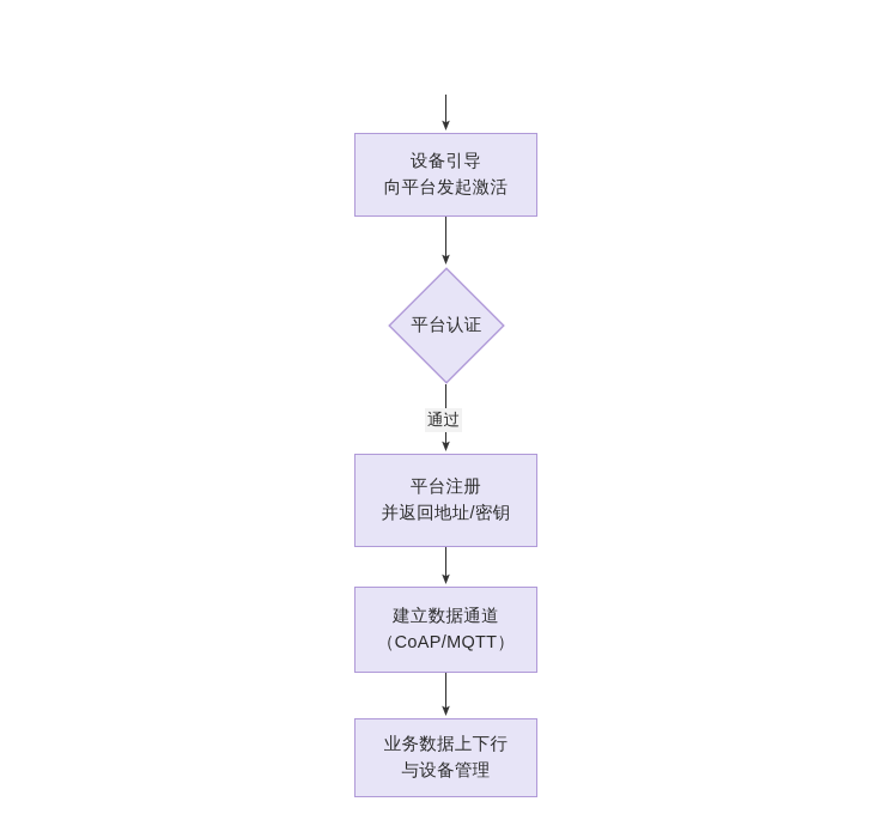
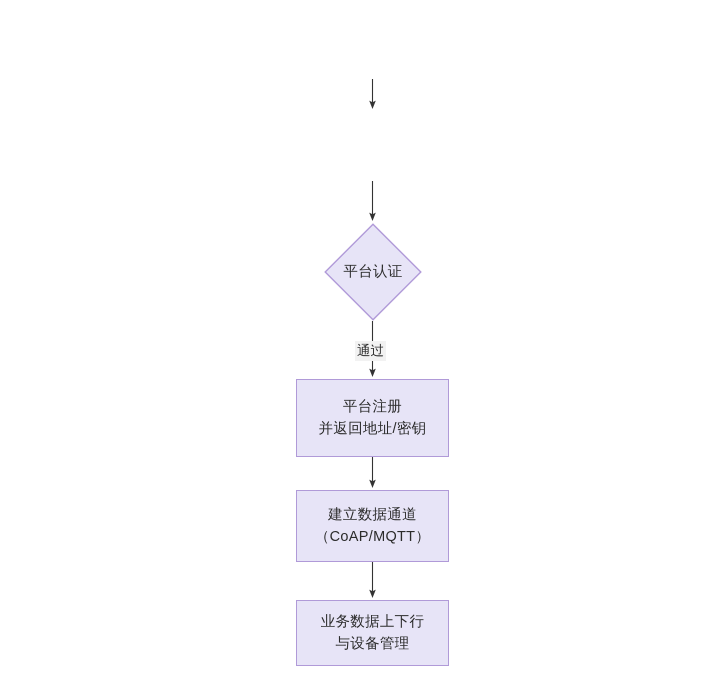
- 设备引导
- 向平台发起激活
  平台认证
  通过
  平台注册
  并返回地址/密钥
  建立数据通道
  （CoAP/MQTT）
  业务数据上下行
  与设备管理
